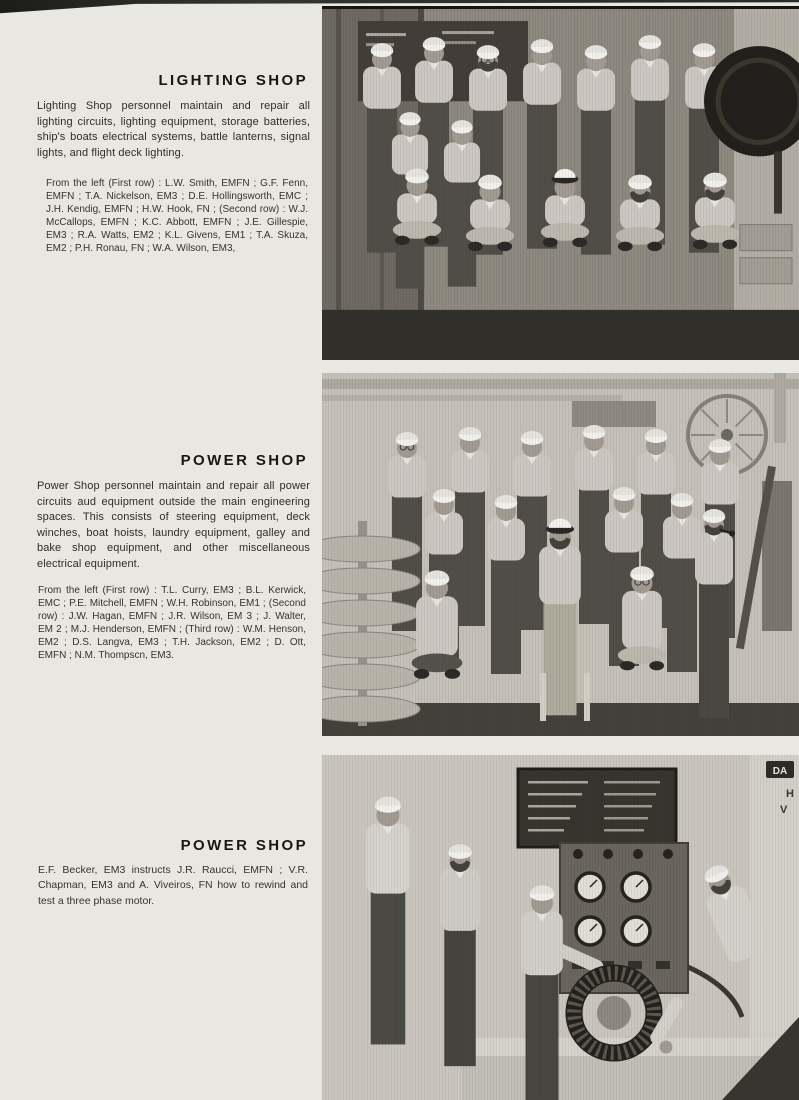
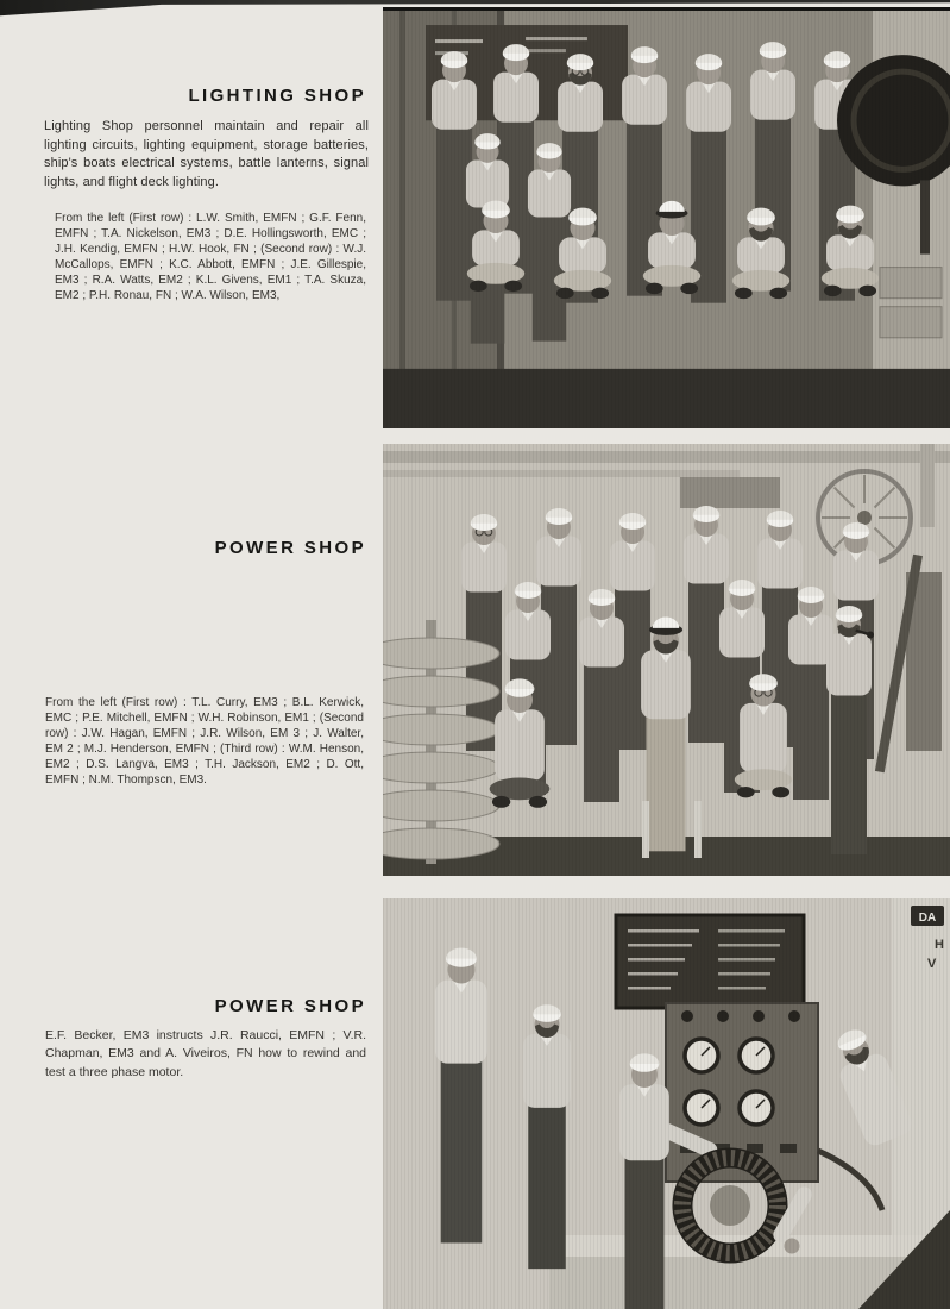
  LIGHTING SHOP
  Lighting Shop personnel maintain and repair all lighting circuits, lighting equipment, storage batteries, ship's boats electrical systems, battle lanterns, signal lights, and flight deck lighting.
  From the left (First row) : L.W. Smith, EMFN ; G.F. Fenn, EMFN ; T.A. Nickelson, EM3 ; D.E. Hollingsworth, EMC ; J.H. Kendig, EMFN ; H.W. Hook, FN ; (Second row) : W.J. McCallops, EMFN ; K.C. Abbott, EMFN ; J.E. Gillespie, EM3 ; R.A. Watts, EM2 ; K.L. Givens, EM1 ; T.A. Skuza, EM2 ; P.H. Ronau, FN ; W.A. Wilson, EM3,
  POWER SHOP
- Power Shop personnel maintain and repair all power circuits aud equipment outside the main engineering spaces. This consists of steering equipment, deck winches, boat hoists, laundry equipment, galley and bake shop equipment, and other miscellaneous electrical equipment.
  From the left (First row) : T.L. Curry, EM3 ; B.L. Kerwick, EMC ; P.E. Mitchell, EMFN ; W.H. Robinson, EM1 ; (Second row) : J.W. Hagan, EMFN ; J.R. Wilson, EM 3 ; J. Walter, EM 2 ; M.J. Henderson, EMFN ; (Third row) : W.M. Henson, EM2 ; D.S. Langva, EM3 ; T.H. Jackson, EM2 ; D. Ott, EMFN ; N.M. Thompscn, EM3.
  POWER SHOP
  E.F. Becker, EM3 instructs J.R. Raucci, EMFN ; V.R. Chapman, EM3 and A. Viveiros, FN how to rewind and test a three phase motor.
